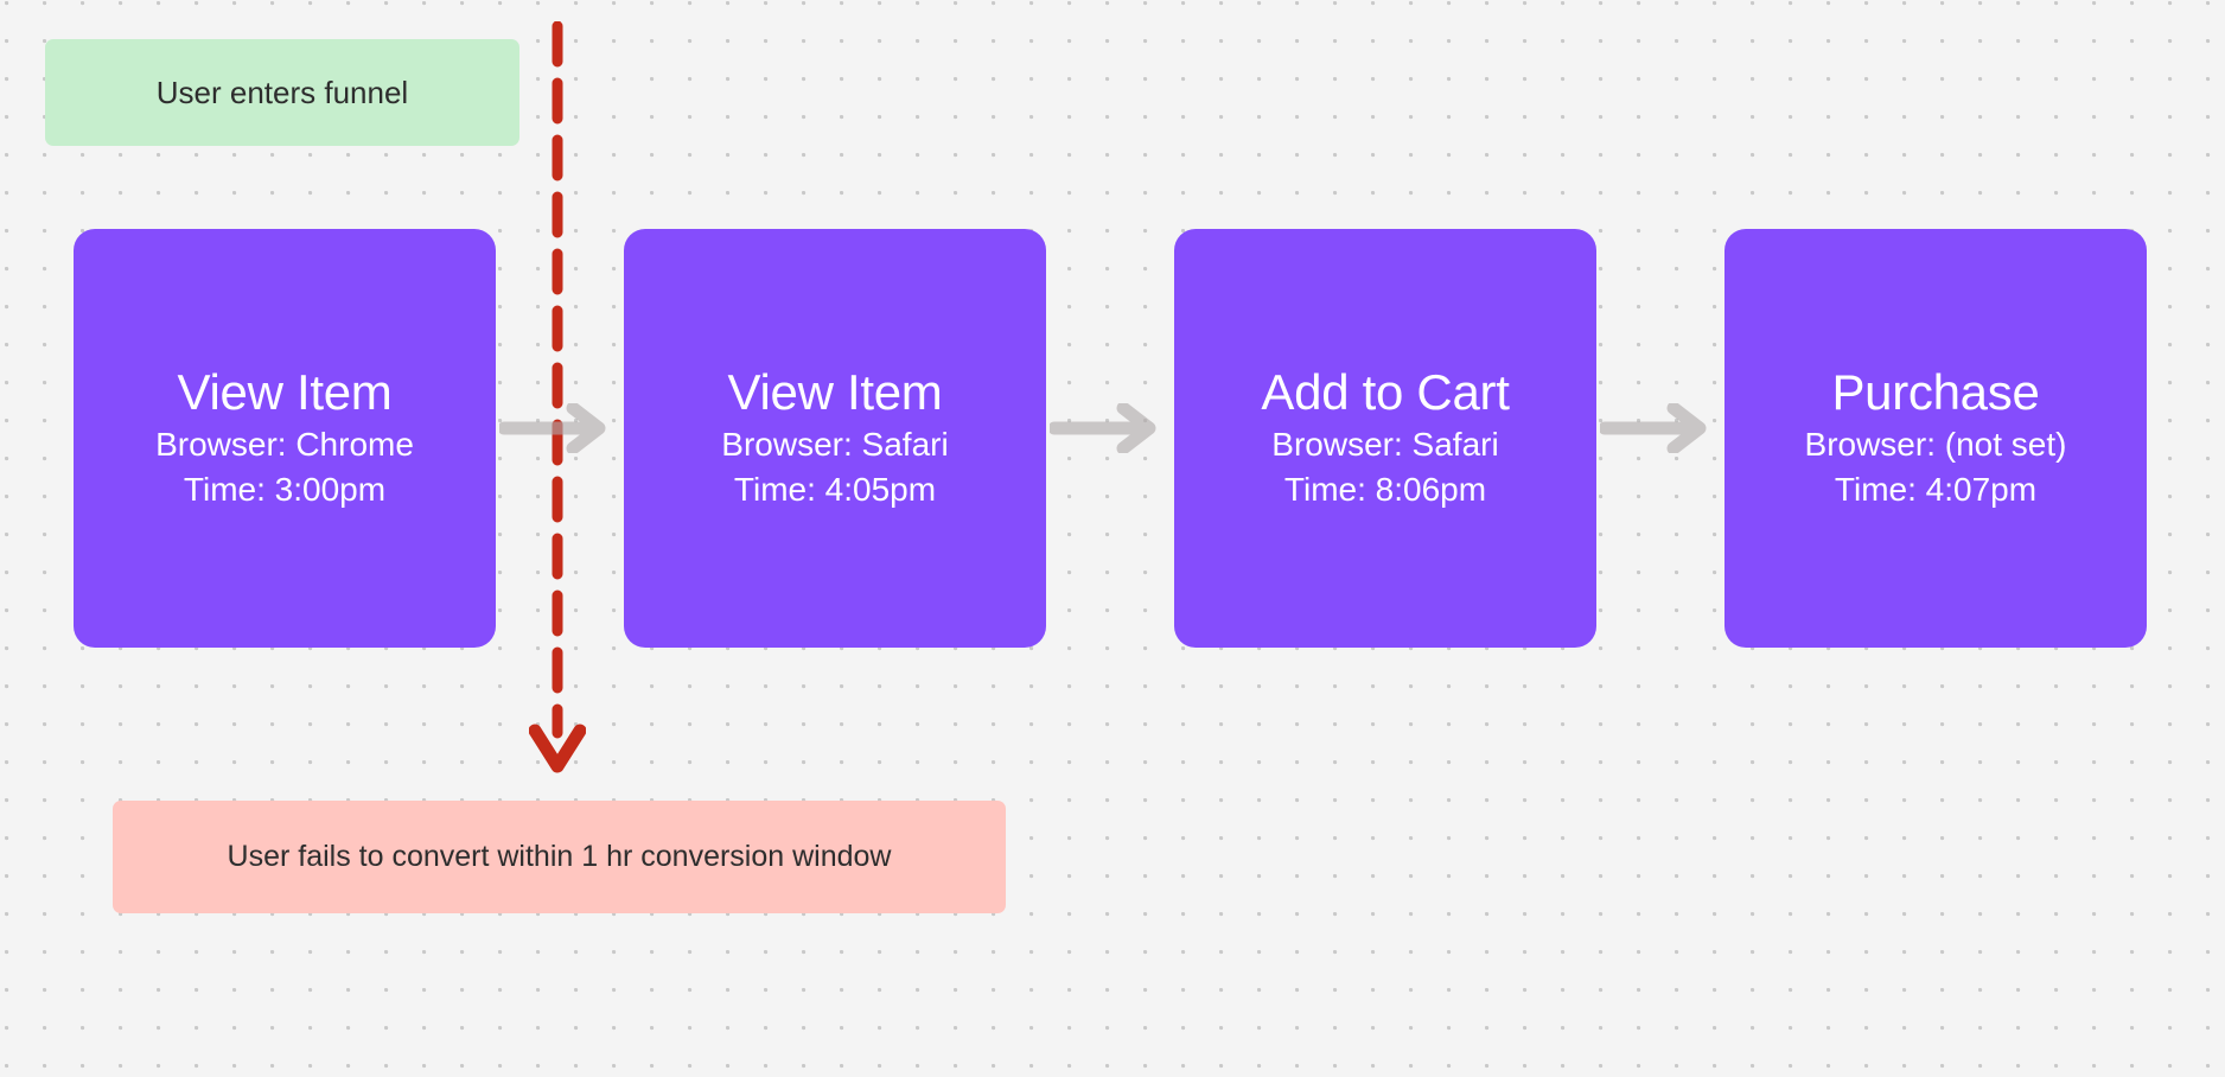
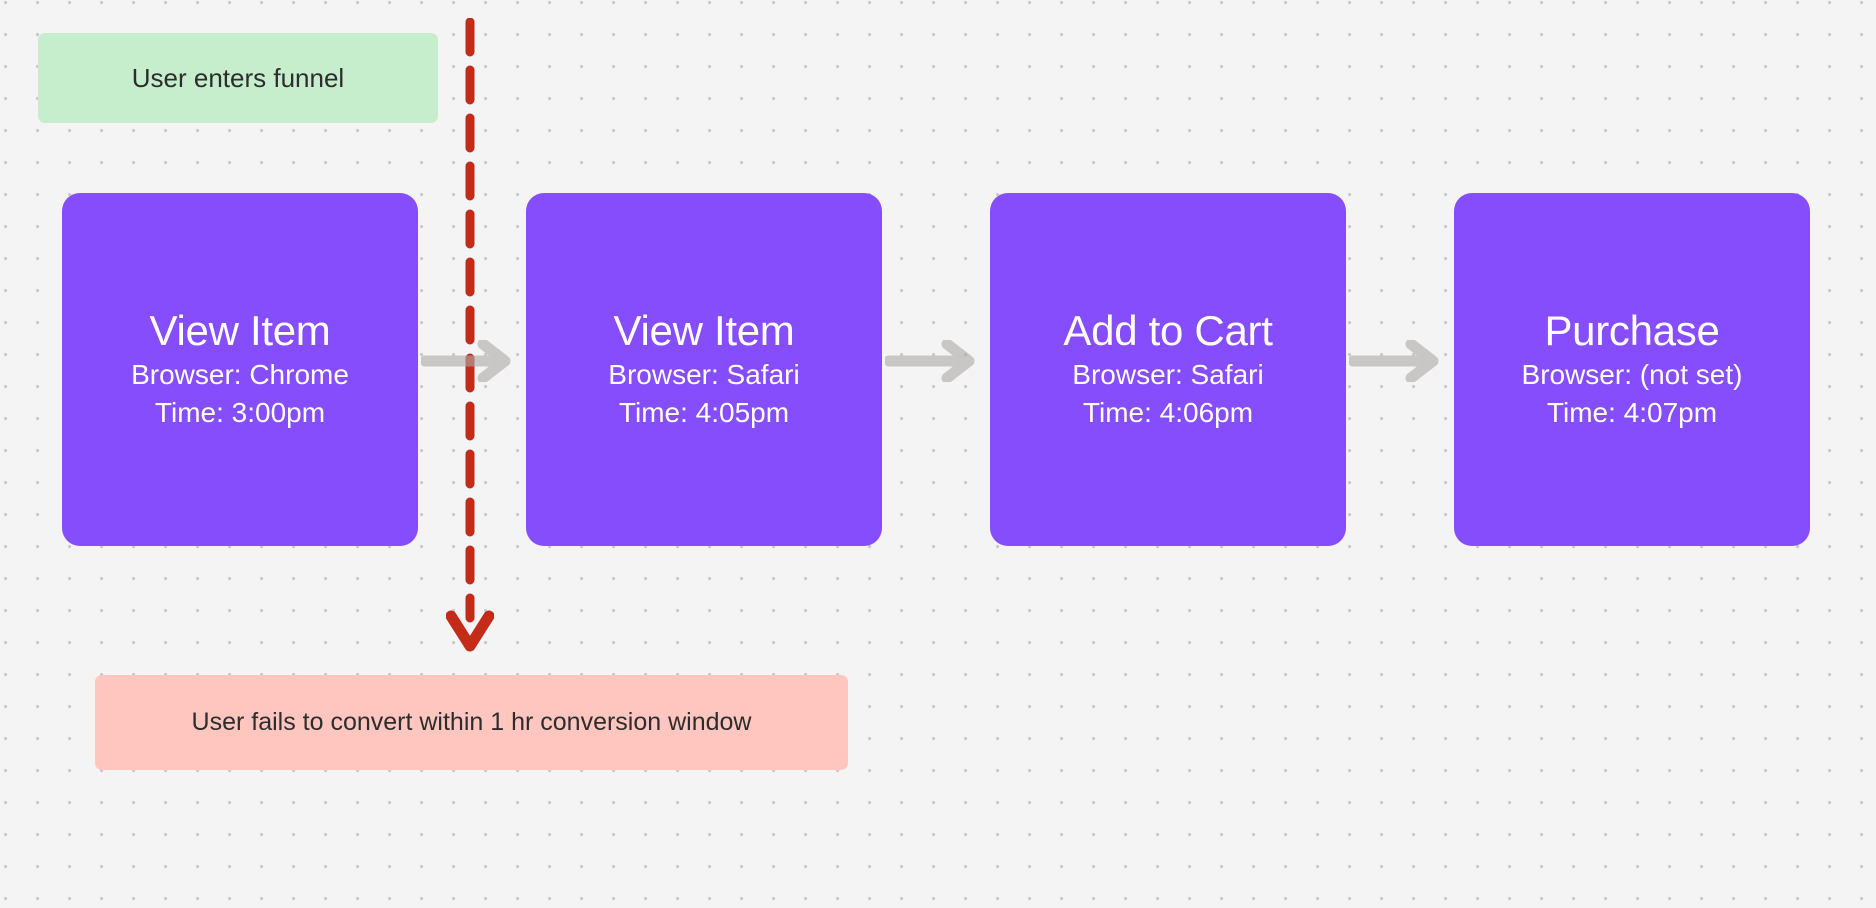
  User enters funnel
  View Item
  Browser: Chrome
  Time: 3:00pm
  View Item
  Browser: Safari
  Time: 4:05pm
  Add to Cart
  Browser: Safari
- Time: 8:06pm
+ Time: 4:06pm
  Purchase
  Browser: (not set)
  Time: 4:07pm
  User fails to convert within 1 hr conversion window
